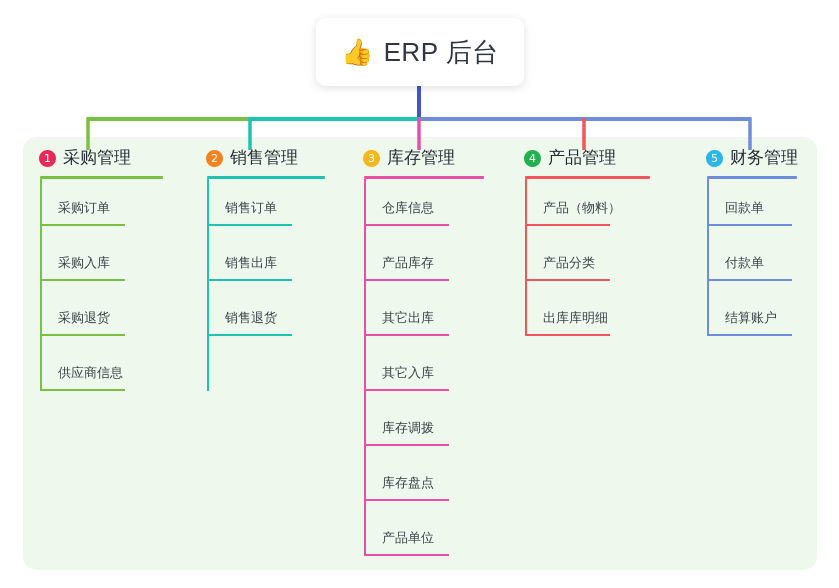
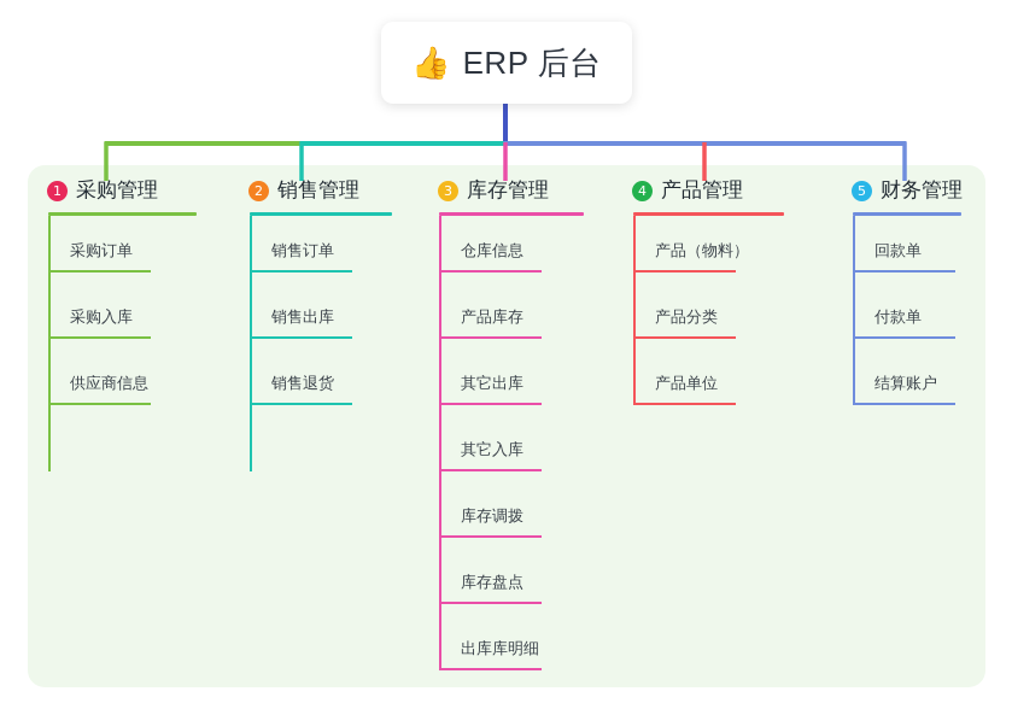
  👍
  ERP 后台
  1
  采购管理
  采购订单
  采购入库
- 采购退货
  供应商信息
  2
  销售管理
  销售订单
  销售出库
  销售退货
  3
  库存管理
  仓库信息
  产品库存
  其它出库
  其它入库
  库存调拨
  库存盘点
- 产品单位
+ 出库库明细
  4
  产品管理
  产品（物料）
  产品分类
- 出库库明细
+ 产品单位
  5
  财务管理
  回款单
  付款单
  结算账户
